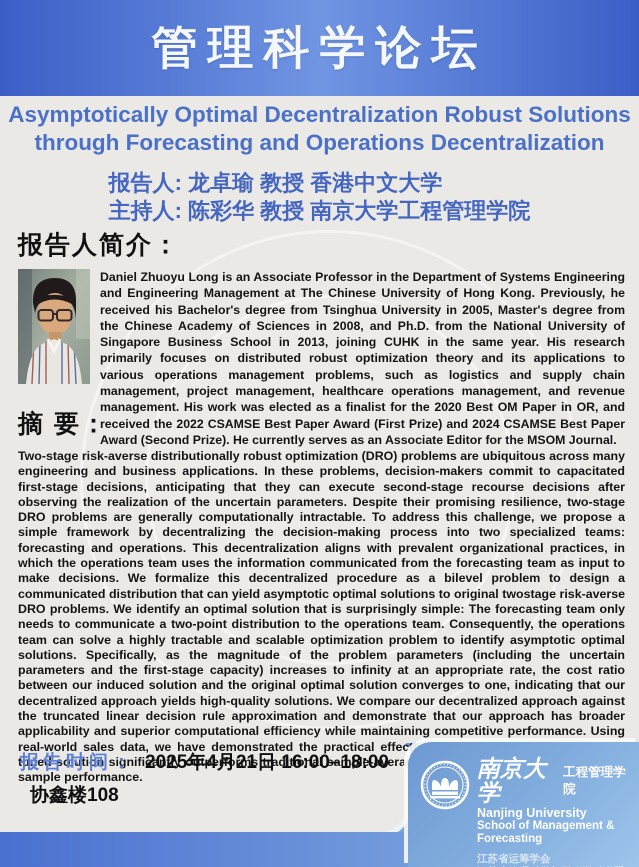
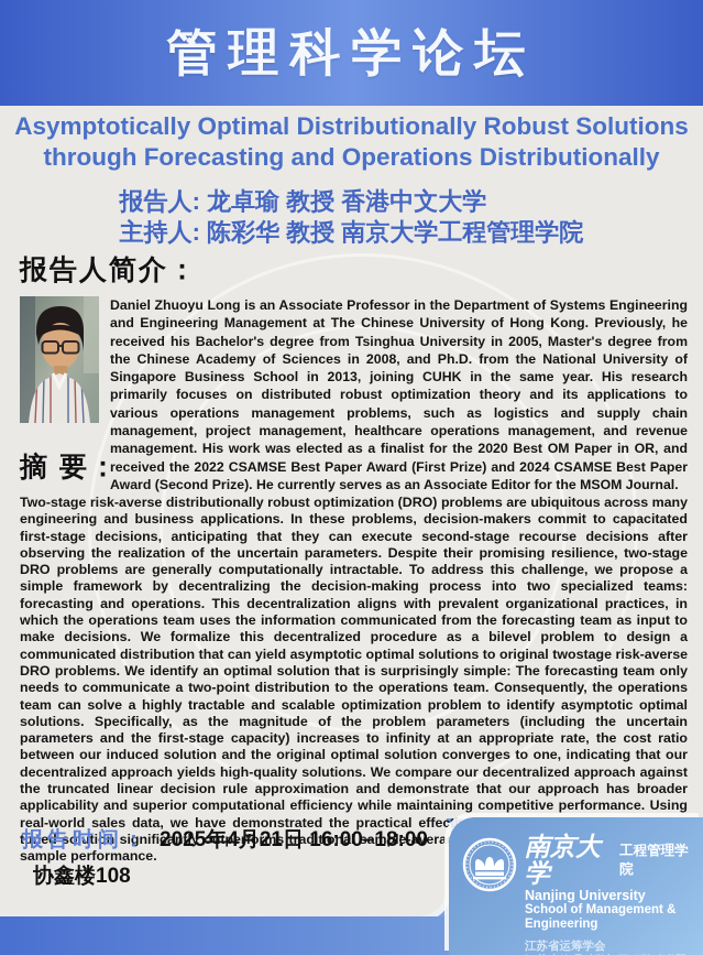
  管理科学论坛
- Asymptotically Optimal Decentralization Robust Solutions
+ Asymptotically Optimal Distributionally Robust Solutions
- through Forecasting and Operations Decentralization
+ through Forecasting and Operations Distributionally
  报告人: 龙卓瑜 教授 香港中文大学
  主持人: 陈彩华 教授 南京大学工程管理学院
  报告人简介：
  Daniel Zhuoyu Long is an Associate Professor in the Department of Systems Engineering and Engineering Management at The Chinese University of Hong Kong. Previously, he received his Bachelor's degree from Tsinghua University in 2005, Master's degree from the Chinese Academy of Sciences in 2008, and Ph.D. from the National University of Singapore Business School in 2013, joining CUHK in the same year. His research primarily focuses on distributed robust optimization theory and its applications to various operations management problems, such as logistics and supply chain management, project management, healthcare operations management, and revenue management. His work was elected as a finalist for the 2020 Best OM Paper in OR, and received the 2022 CSAMSE Best Paper Award (First Prize) and 2024 CSAMSE Best Paper Award (Second Prize). He currently serves as an Associate Editor for the MSOM Journal.
  摘 要：
  Two-stage risk-averse distributionally robust optimization (DRO) problems are ubiquitous across many engineering and business applications. In these problems, decision-makers commit to capacitated first-stage decisions, anticipating that they can execute second-stage recourse decisions after observing the realization of the uncertain parameters. Despite their promising resilience, two-stage DRO problems are generally computationally intractable. To address this challenge, we propose a simple framework by decentralizing the decision-making process into two specialized teams: forecasting and operations. This decentralization aligns with prevalent organizational practices, in which the operations team uses the information communicated from the forecasting team as input to make decisions. We formalize this decentralized procedure as a bilevel problem to design a communicated distribution that can yield asymptotic optimal solutions to original twostage risk-averse DRO problems. We identify an optimal solution that is surprisingly simple: The forecasting team only needs to communicate a two-point distribution to the operations team. Consequently, the operations team can solve a highly tractable and scalable optimization problem to identify asymptotic optimal solutions. Specifically, as the magnitude of the problem parameters (including the uncertain parameters and the first-stage capacity) increases to infinity at an appropriate rate, the cost ratio between our induced solution and the original optimal solution converges to one, indicating that our decentralized approach yields high-quality solutions. We compare our decentralized approach against the truncated linear decision rule approximation and demonstrate that our approach has broader applicability and superior computational efficiency while maintaining competitive performance. Using real-world sales data, we have demonstrated the practical effecti tuned solution significantly outperforms traditional sample-averasample performance.
  报告时间：
  2025年4月21日 16:00–18:00
  协鑫楼108
  南京大学
  工程管理学院
  Nanjing University
- School of Management & Forecasting
+ School of Management & Engineering
  江苏省运筹学会
